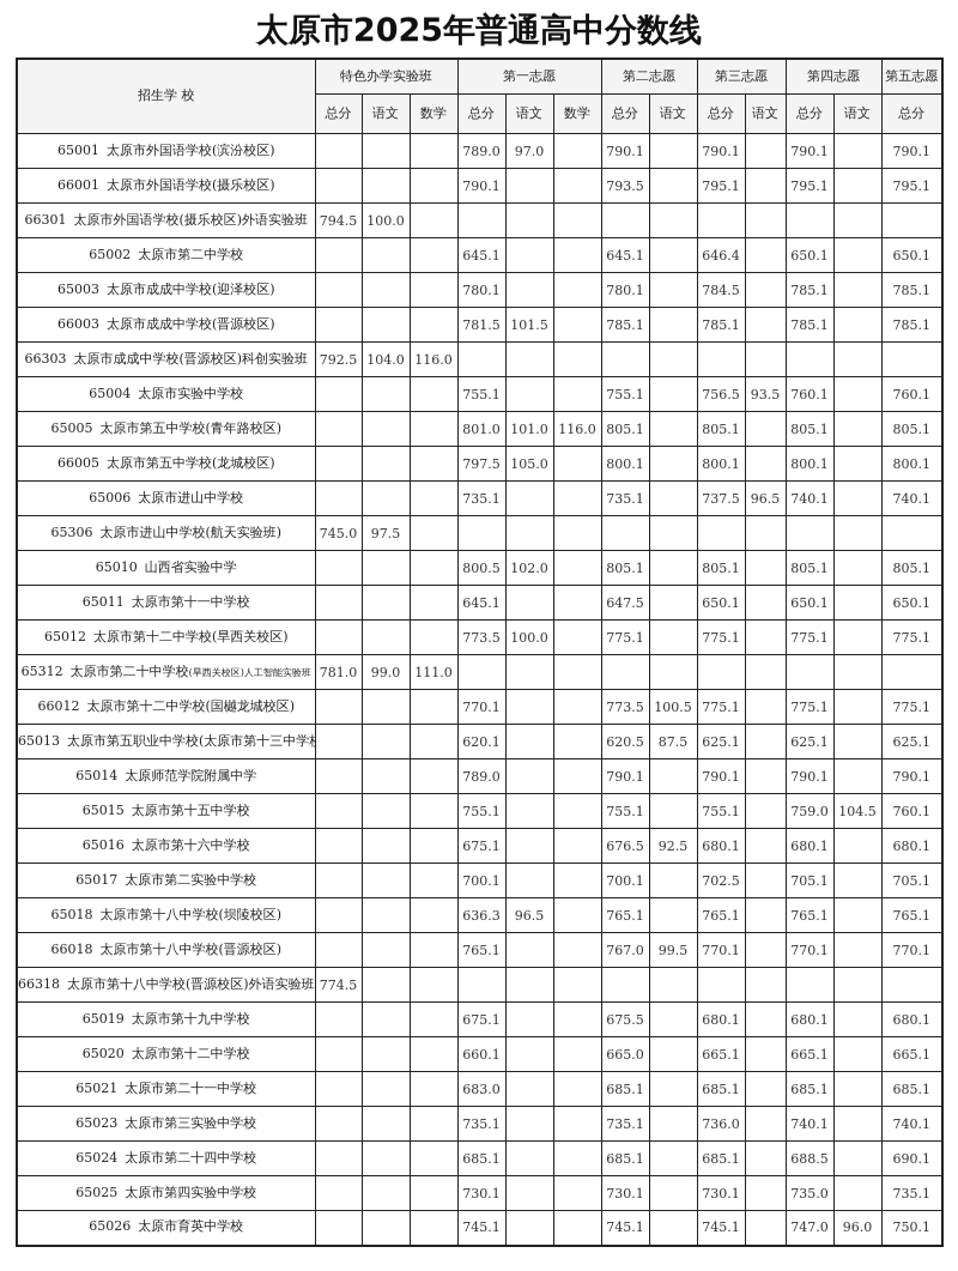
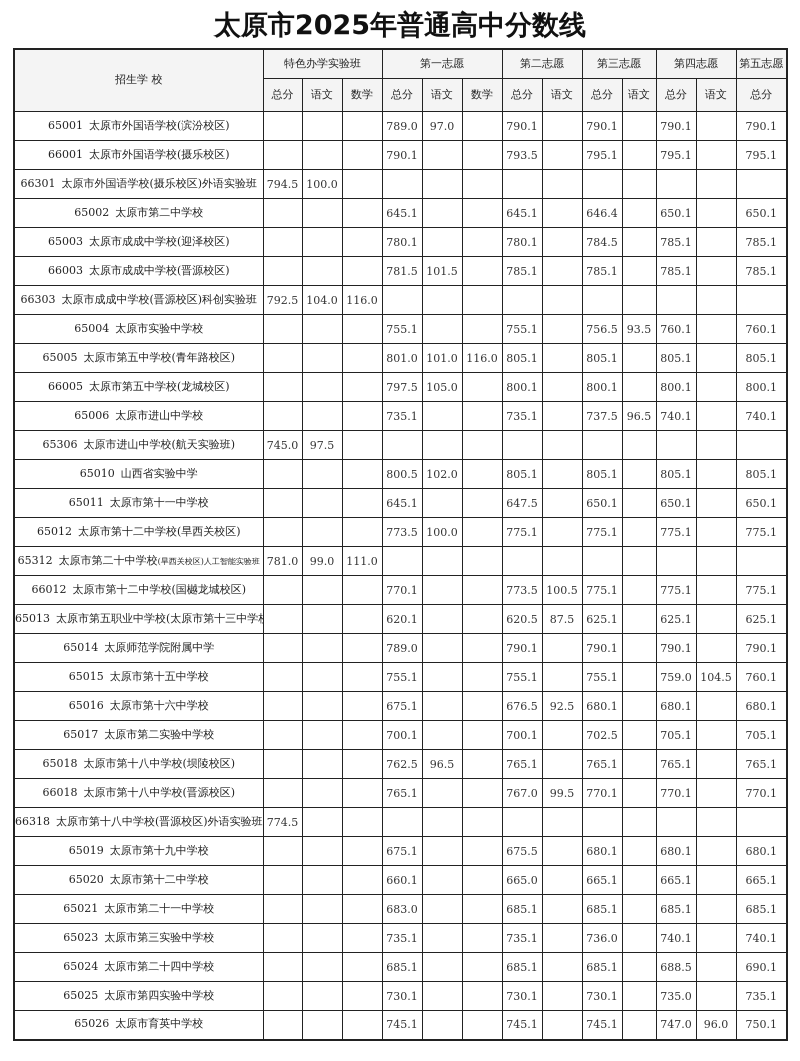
  太原市2025年普通高中分数线
  招生学 校	特色办学实验班	第一志愿	第二志愿	第三志愿	第四志愿	第五志愿
  总分	语文	数学	总分	语文	数学	总分	语文	总分	语文	总分	语文	总分
  65001 太原市外国语学校(滨汾校区)				789.0	97.0		790.1		790.1		790.1		790.1
  66001 太原市外国语学校(摄乐校区)				790.1			793.5		795.1		795.1		795.1
  66301 太原市外国语学校(摄乐校区)外语实验班	794.5	100.0
  65002 太原市第二中学校				645.1			645.1		646.4		650.1		650.1
  65003 太原市成成中学校(迎泽校区)				780.1			780.1		784.5		785.1		785.1
  66003 太原市成成中学校(晋源校区)				781.5	101.5		785.1		785.1		785.1		785.1
  66303 太原市成成中学校(晋源校区)科创实验班	792.5	104.0	116.0
  65004 太原市实验中学校				755.1			755.1		756.5	93.5	760.1		760.1
  65005 太原市第五中学校(青年路校区)				801.0	101.0	116.0	805.1		805.1		805.1		805.1
  66005 太原市第五中学校(龙城校区)				797.5	105.0		800.1		800.1		800.1		800.1
  65006 太原市进山中学校				735.1			735.1		737.5	96.5	740.1		740.1
  65306 太原市进山中学校(航天实验班)	745.0	97.5
  65010 山西省实验中学				800.5	102.0		805.1		805.1		805.1		805.1
  65011 太原市第十一中学校				645.1			647.5		650.1		650.1		650.1
  65012 太原市第十二中学校(旱西关校区)				773.5	100.0		775.1		775.1		775.1		775.1
  65312 太原市第二十中学校(旱西关校区)人工智能实验班	781.0	99.0	111.0
  66012 太原市第十二中学校(国樾龙城校区)				770.1			773.5	100.5	775.1		775.1		775.1
  65013 太原市第五职业中学校(太原市第十三中学				620.1			620.5	87.5	625.1		625.1		625.1
  65014 太原师范学院附属中学				789.0			790.1		790.1		790.1		790.1
  65015 太原市第十五中学校				755.1			755.1		755.1		759.0	104.5	760.1
  65016 太原市第十六中学校				675.1			676.5	92.5	680.1		680.1		680.1
  65017 太原市第二实验中学校				700.1			700.1		702.5		705.1		705.1
- 65018 太原市第十八中学校(坝陵校区)				636.3	96.5		765.1		765.1		765.1		765.1
+ 65018 太原市第十八中学校(坝陵校区)				762.5	96.5		765.1		765.1		765.1		765.1
  66018 太原市第十八中学校(晋源校区)				765.1			767.0	99.5	770.1		770.1		770.1
  66318 太原市第十八中学校(晋源校区)外语实验班	774.5
  65019 太原市第十九中学校				675.1			675.5		680.1		680.1		680.1
  65020 太原市第十二中学校				660.1			665.0		665.1		665.1		665.1
  65021 太原市第二十一中学校				683.0			685.1		685.1		685.1		685.1
  65023 太原市第三实验中学校				735.1			735.1		736.0		740.1		740.1
  65024 太原市第二十四中学校				685.1			685.1		685.1		688.5		690.1
  65025 太原市第四实验中学校				730.1			730.1		730.1		735.0		735.1
  65026 太原市育英中学校				745.1			745.1		745.1		747.0	96.0	750.1
